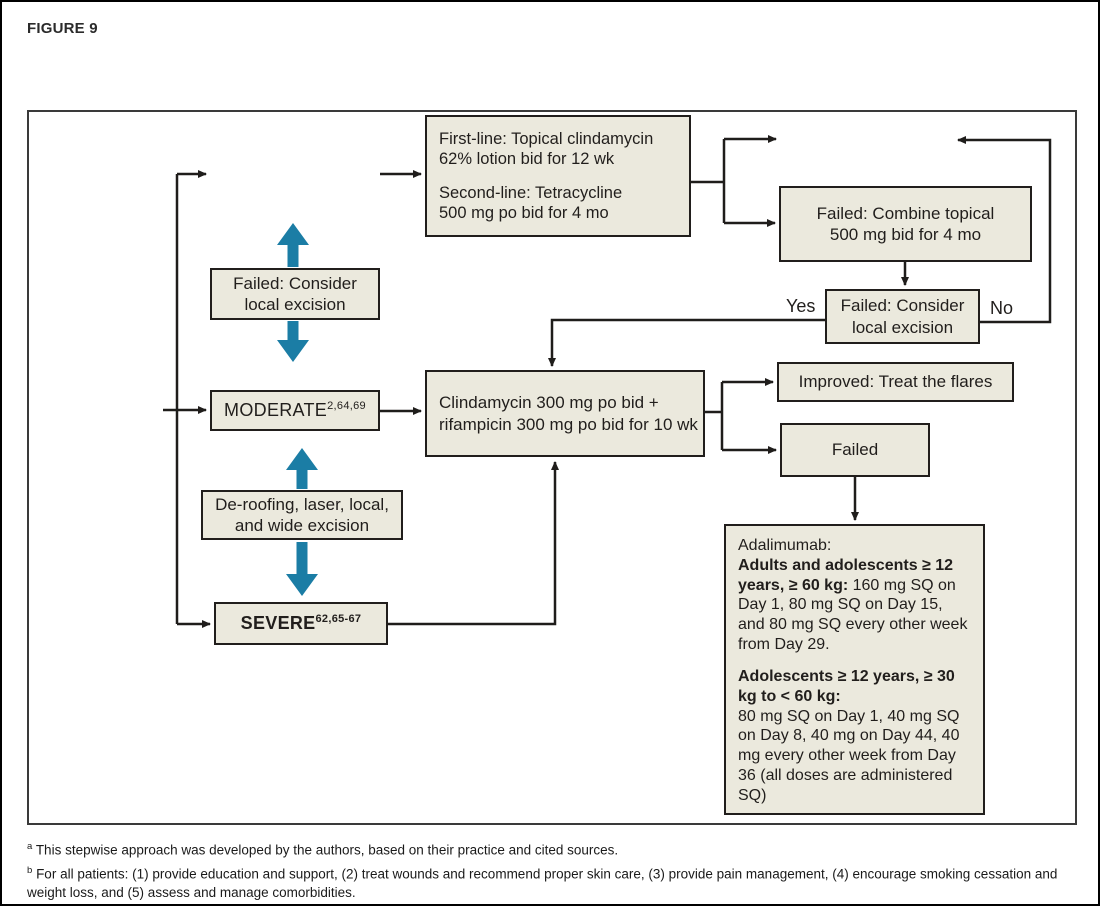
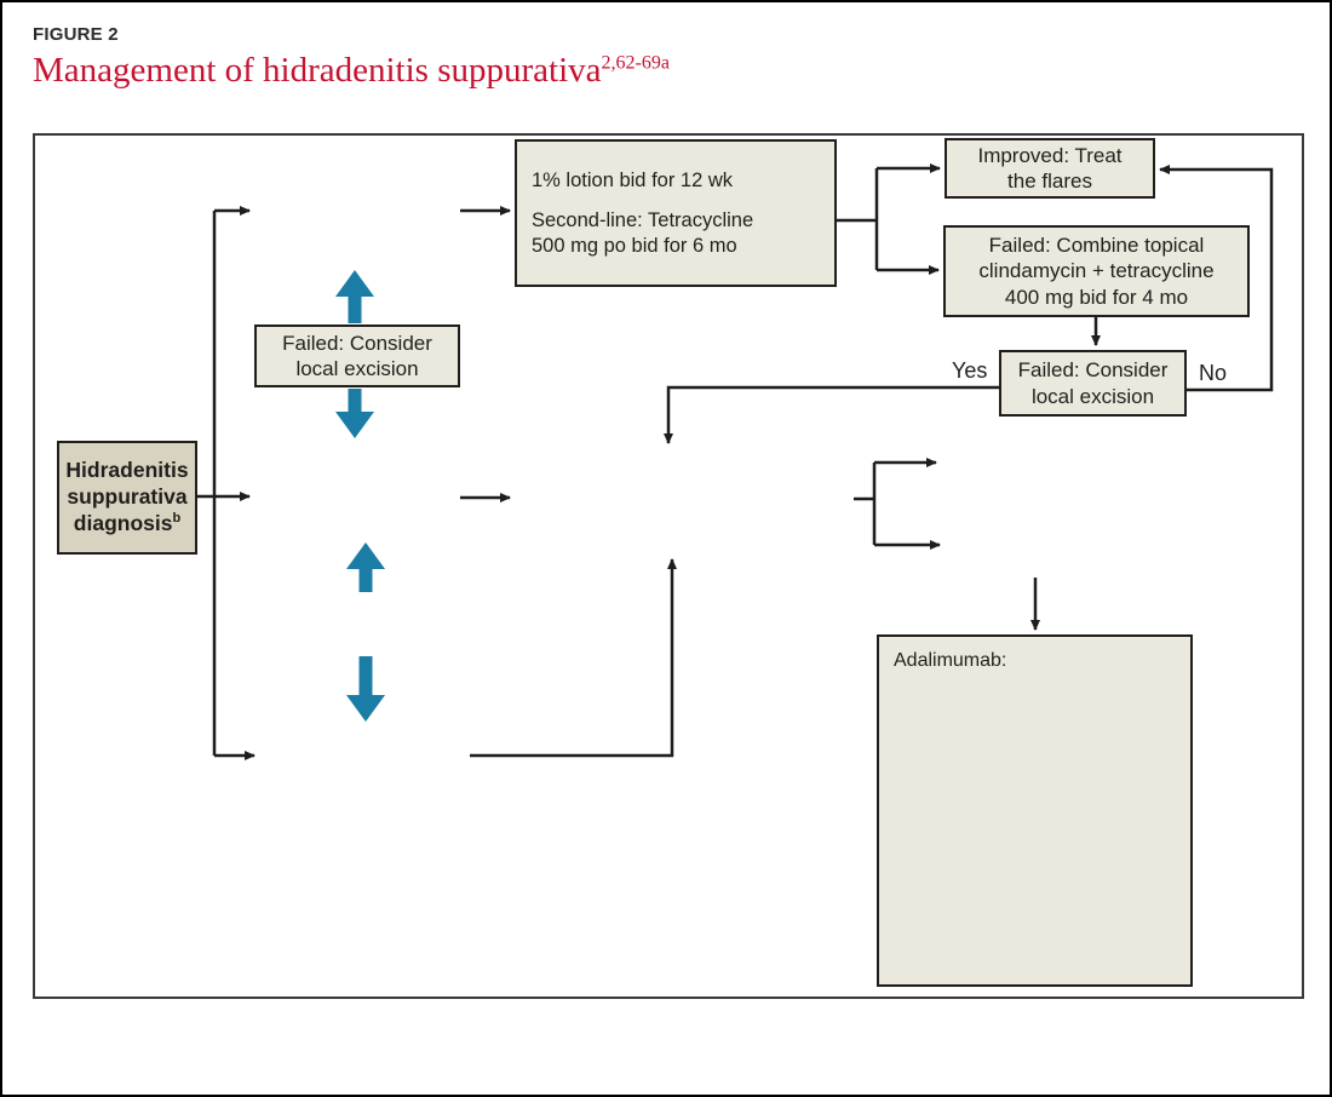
- FIGURE 9
+ FIGURE 2
+ Management of hidradenitis suppurativa2,62-69a
+ Hidradenitis
+ suppurativa
+ diagnosisb
  Failed: Consider
  local excision
- MODERATE2,64,69
- De-roofing, laser, local,
- and wide excision
- SEVERE62,65-67
- First-line: Topical clindamycin
- 62% lotion bid for 12 wk
+ 1% lotion bid for 12 wk
  Second-line: Tetracycline
- 500 mg po bid for 4 mo
+ 500 mg po bid for 6 mo
+ Improved: Treat
+ the flares
  Failed: Combine topical
+ clindamycin + tetracycline
- 500 mg bid for 4 mo
+ 400 mg bid for 4 mo
  Failed: Consider
  local excision
  Yes
  No
- Clindamycin 300 mg po bid +
- rifampicin 300 mg po bid for 10 wk
- Improved: Treat the flares
- Failed
  Adalimumab:
- Adults and adolescents ≥ 12 years, ≥ 60 kg: 160 mg SQ on Day 1, 80 mg SQ on Day 15, and 80 mg SQ every other week from Day 29.
- Adolescents ≥ 12 years, ≥ 30 kg to < 60 kg:
- 80 mg SQ on Day 1, 40 mg SQ on Day 8, 40 mg on Day 44, 40 mg every other week from Day 36 (all doses are administered SQ)
- a This stepwise approach was developed by the authors, based on their practice and cited sources.
- b For all patients: (1) provide education and support, (2) treat wounds and recommend proper skin care, (3) provide pain management, (4) encourage smoking cessation and weight loss, and (5) assess and manage comorbidities.
